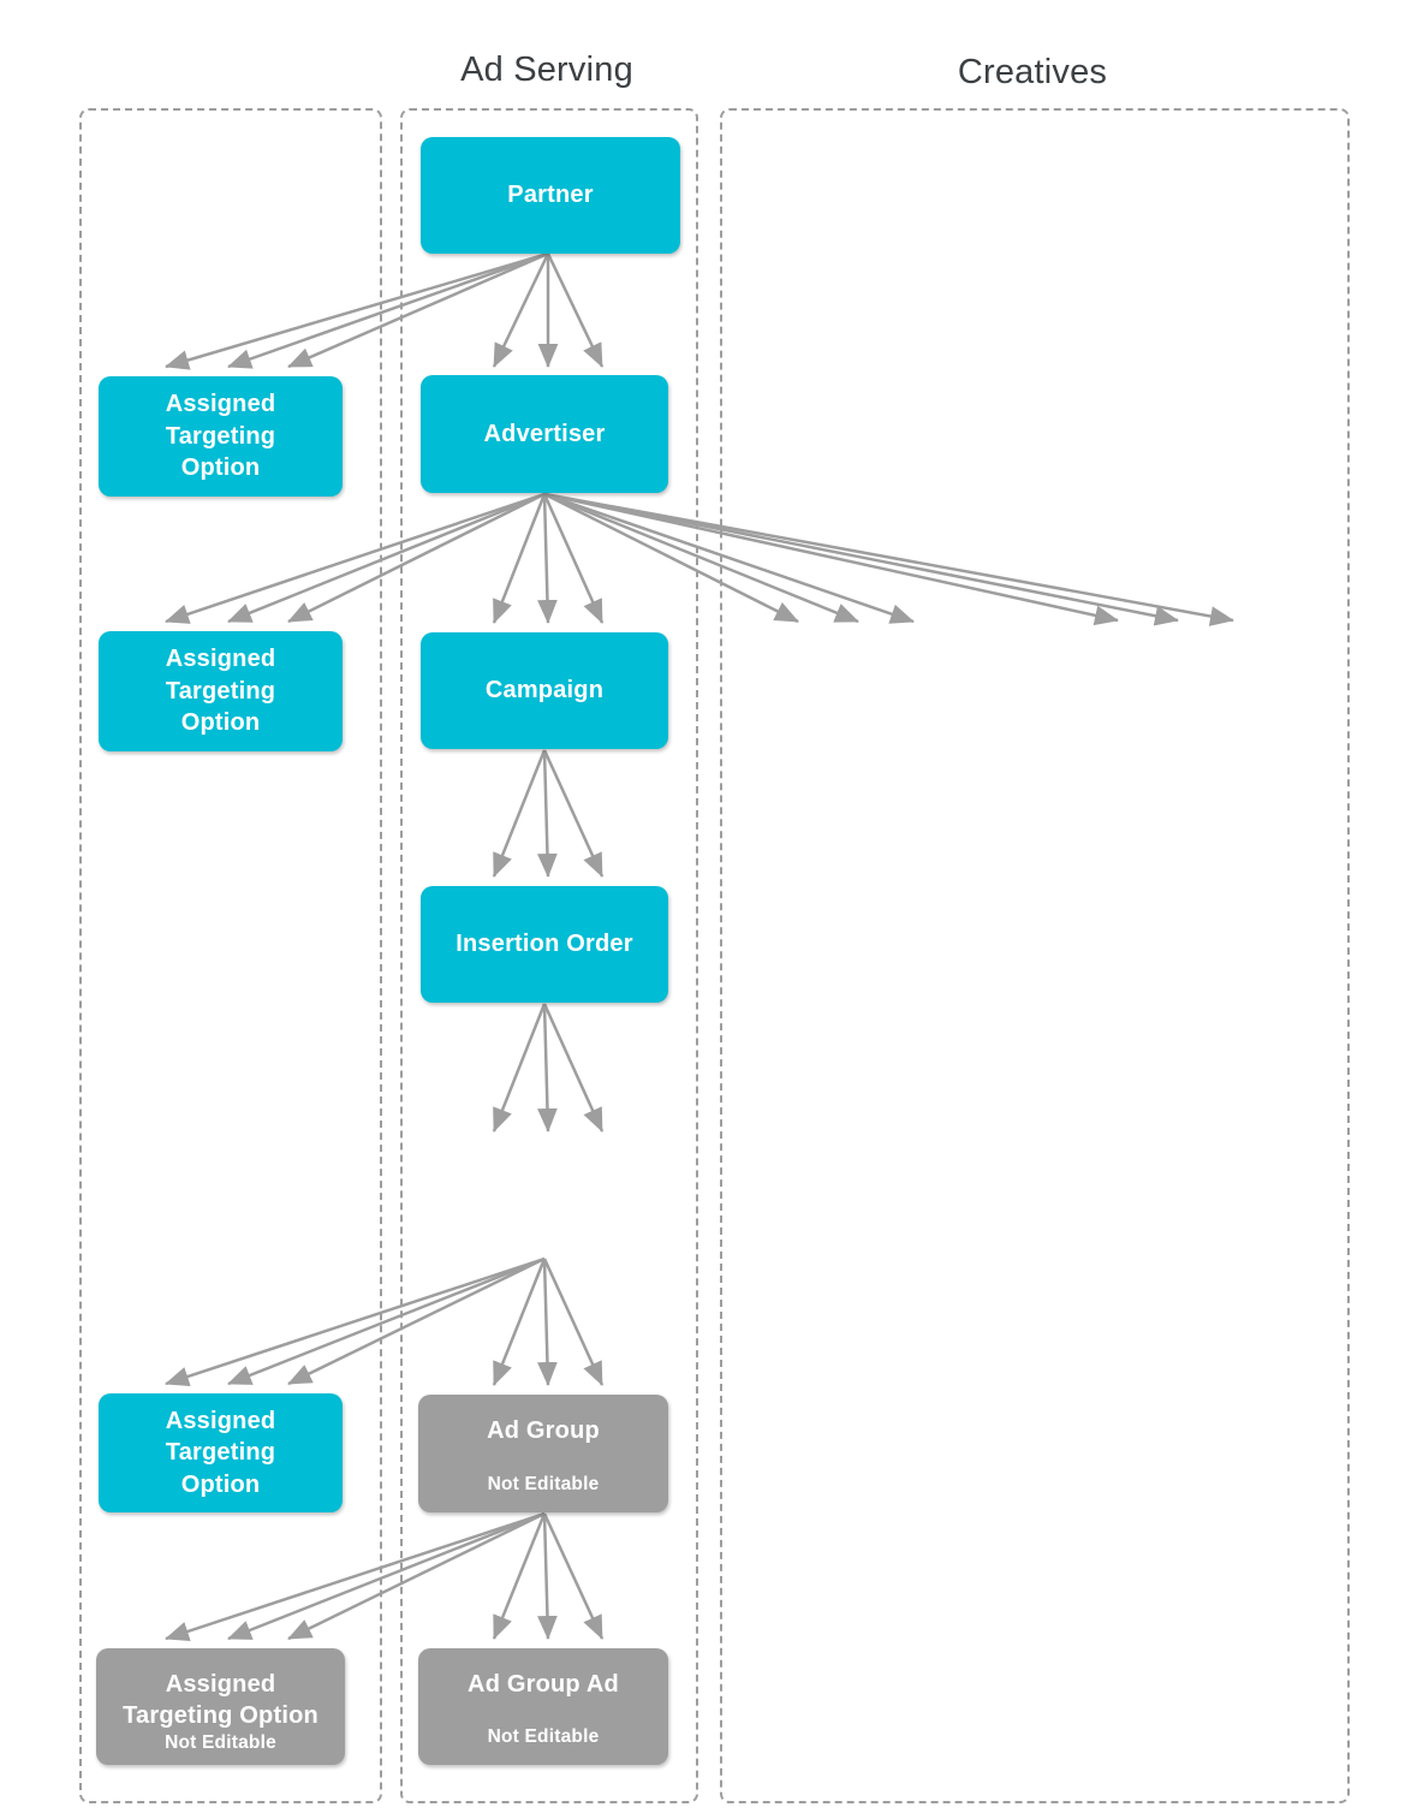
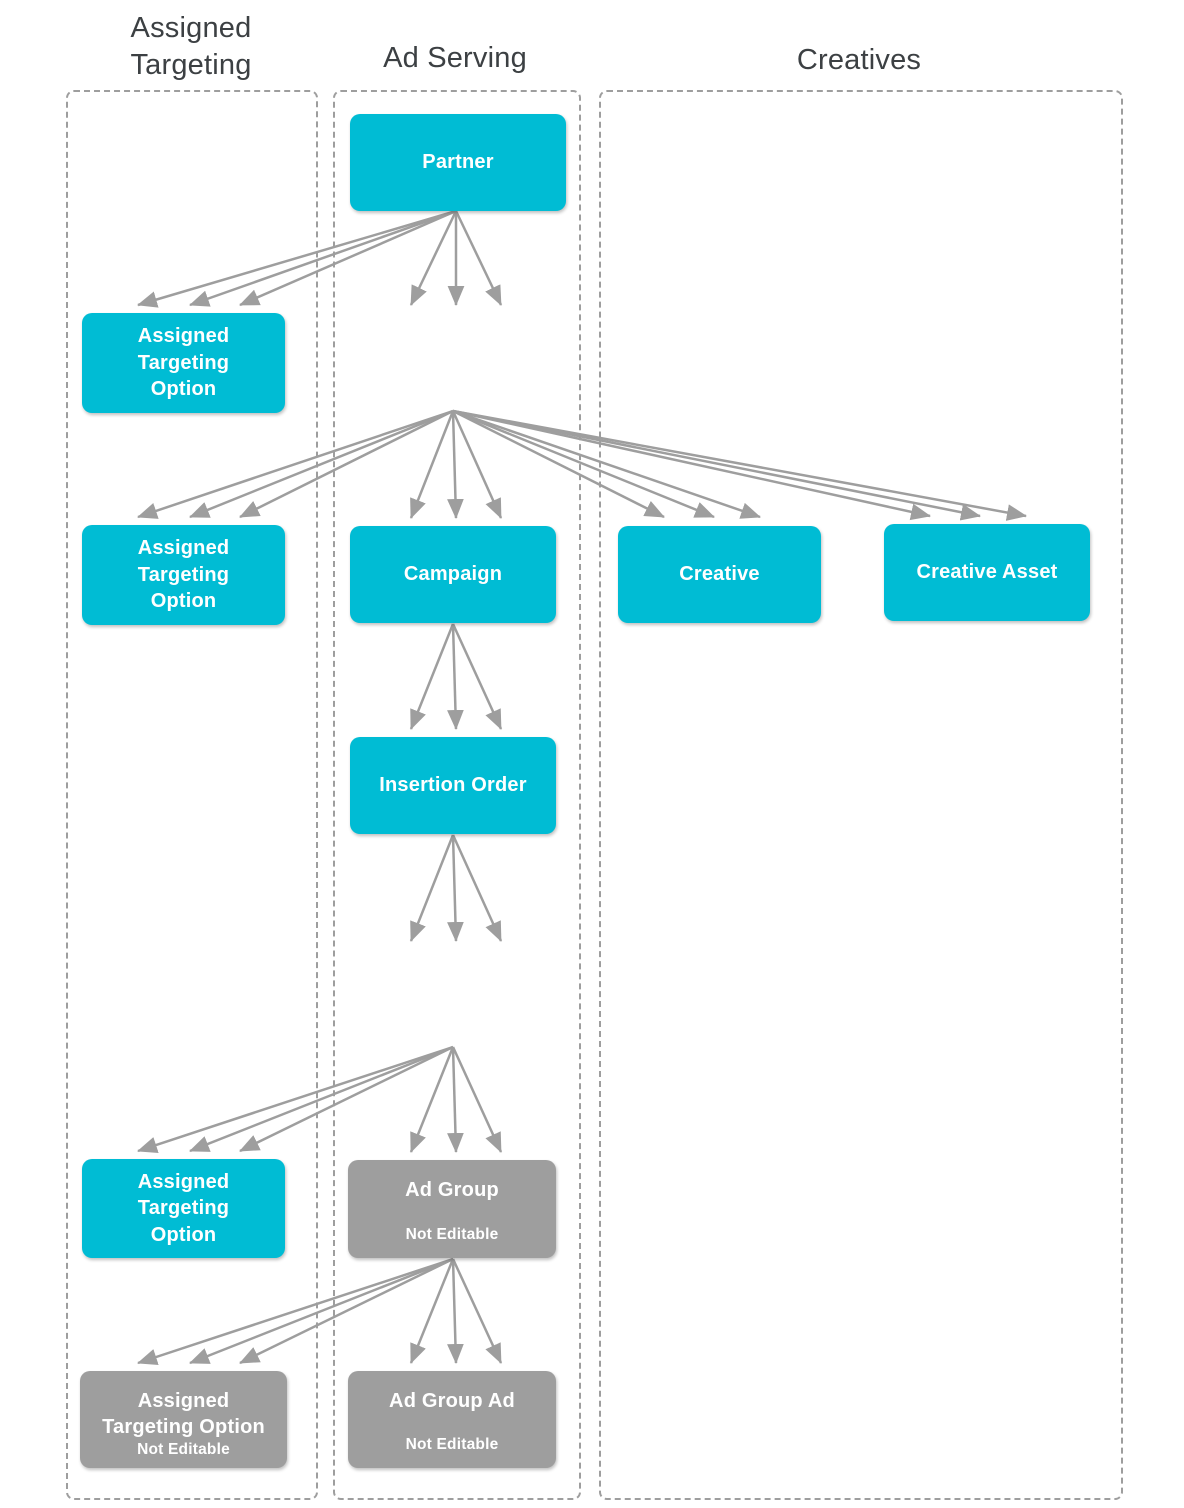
+ Assigned Targeting
  Ad Serving
  Creatives
  Partner
  Assigned Targeting Option
- Advertiser
  Assigned Targeting Option
  Campaign
+ Creative
+ Creative Asset
  Insertion Order
  Assigned Targeting Option
  Ad Group
  Not Editable
  Assigned Targeting Option
  Not Editable
  Ad Group Ad
  Not Editable
